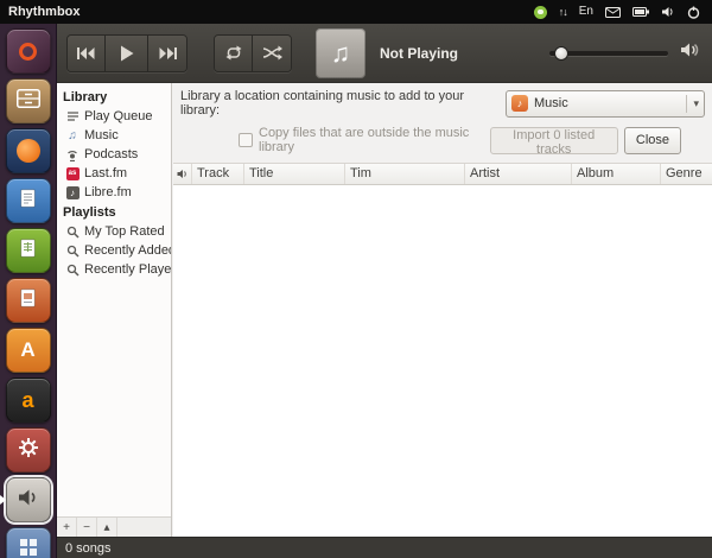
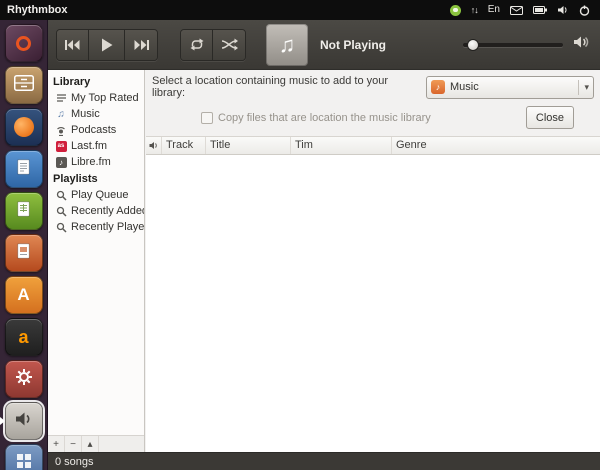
  Rhythmbox
  ↑↓
  En
  A
  a
  ♫
  Not Playing
  Library
- Play Queue
+ My Top Rated
  ♫
  Music
  Podcasts
  Last.fm
  ♪
  Libre.fm
  Playlists
- My Top Rated
+ Play Queue
  Recently Adde
  Recently Playe
  +
  −
  ▴
- Library a location containing music to add to your library:
+ Select a location containing music to add to your library:
  ♪
  Music
  ▾
- Copy files that are outside the music library
+ Copy files that are location the music library
- Import 0 listed tracks
  Close
  Track
  Title
  Tim
- Artist
- Album
  Genre
  0 songs
